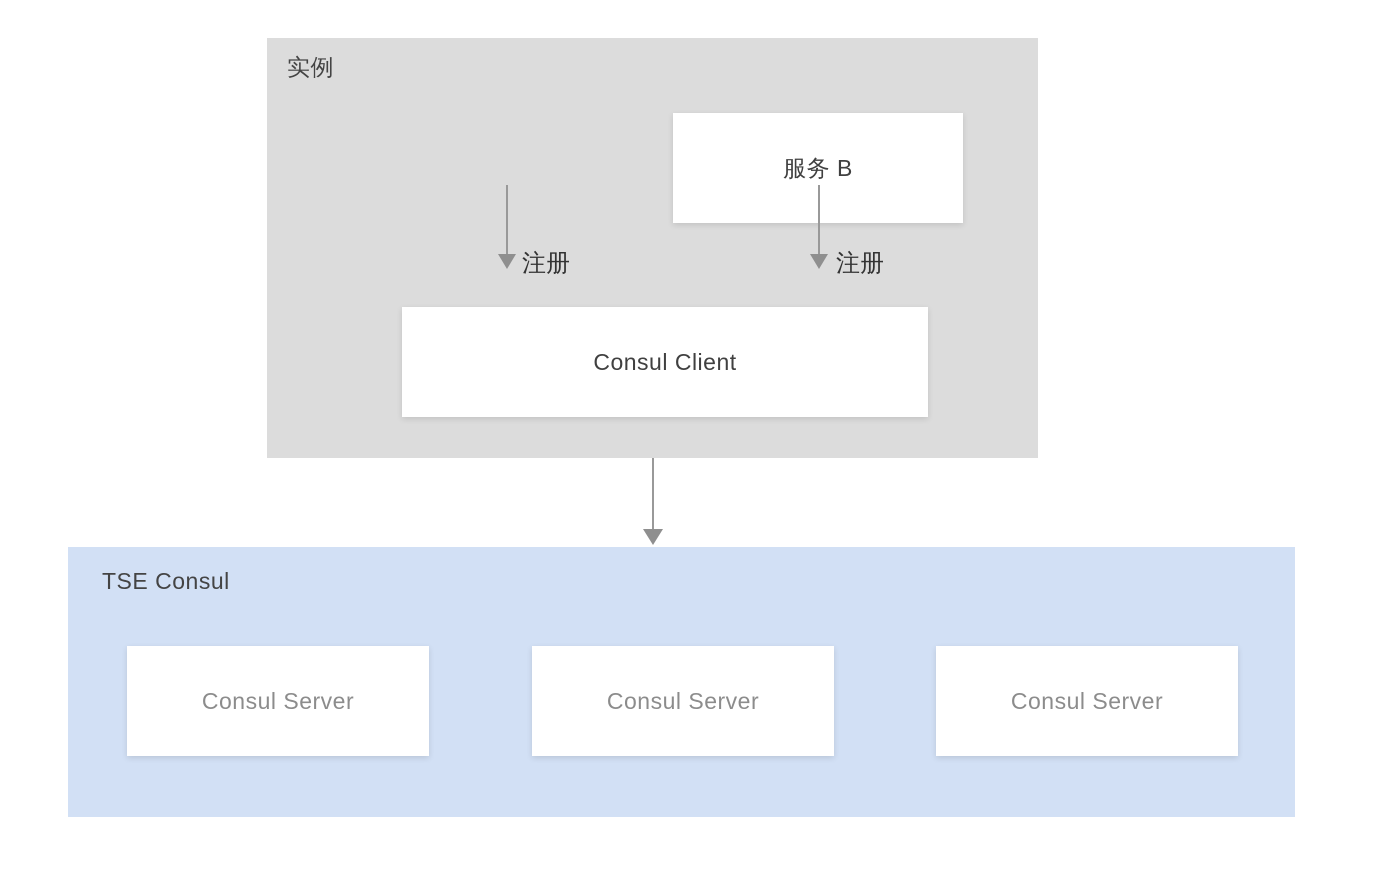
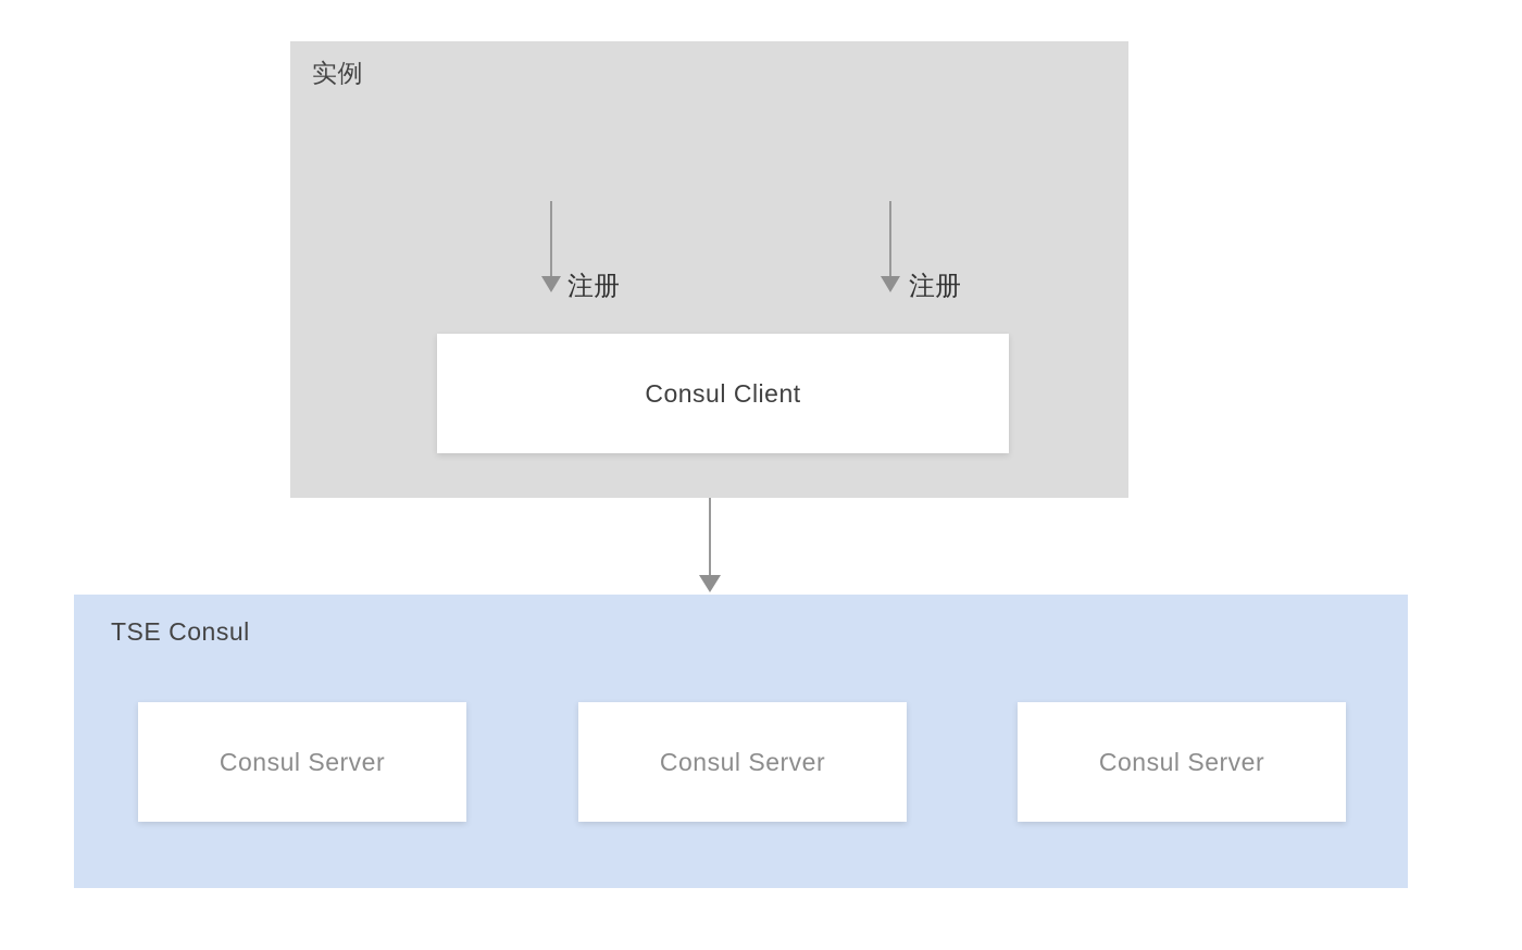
  实例
- 服务 B
  Consul Client
  注册
  注册
  TSE Consul
  Consul Server
  Consul Server
  Consul Server
